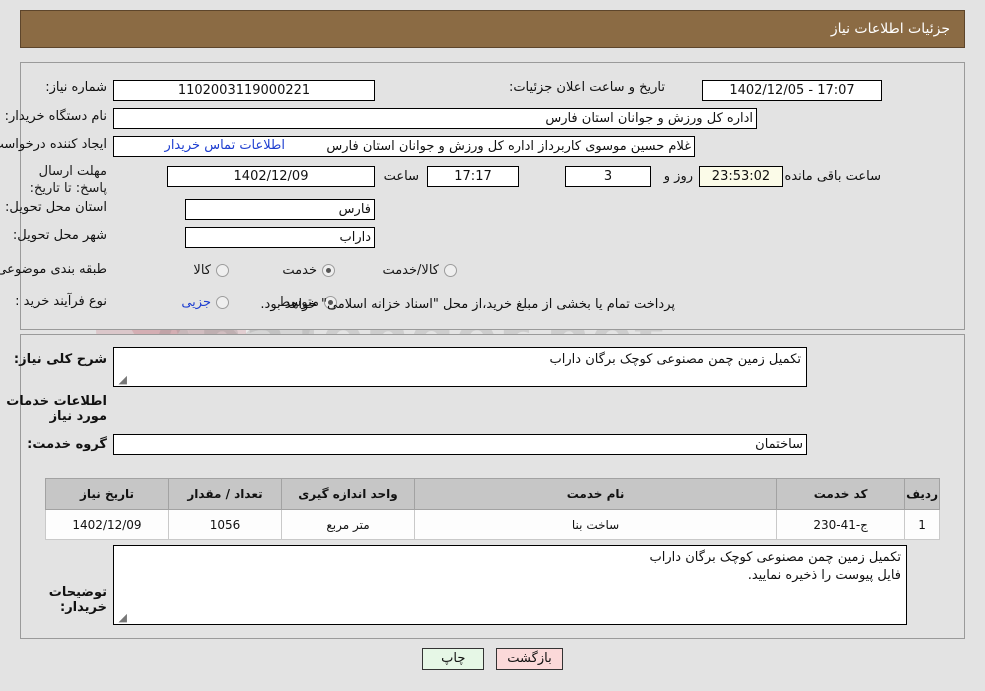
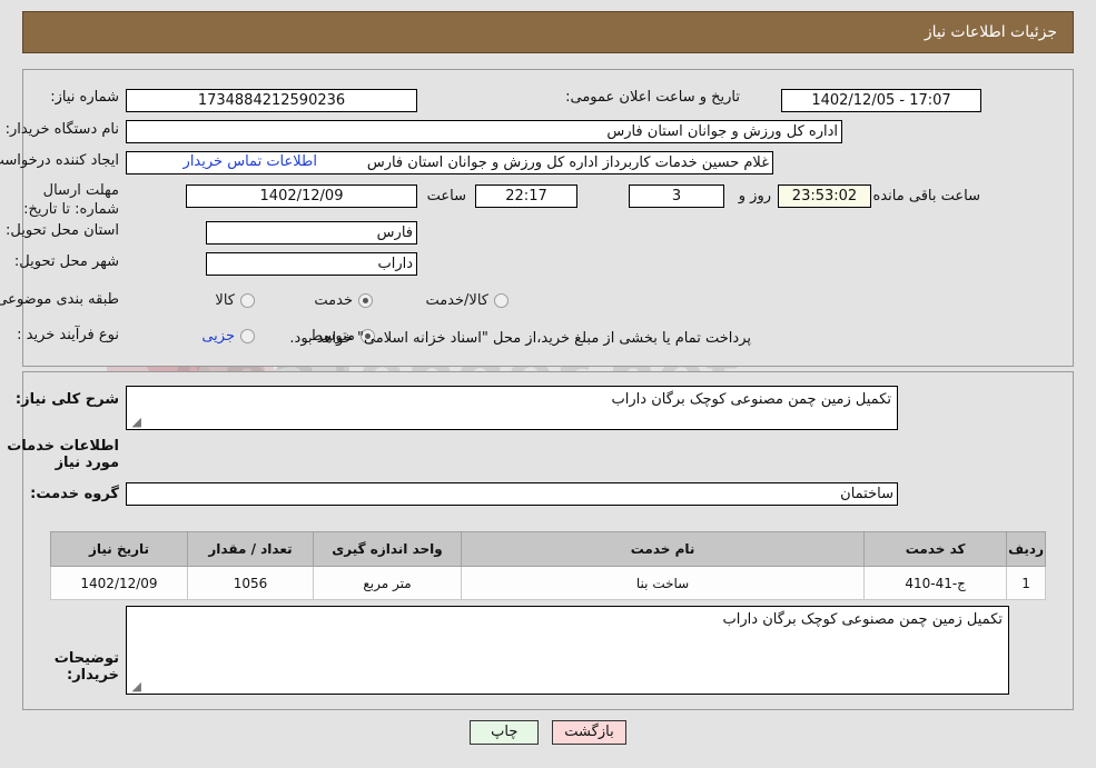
  جزئیات اطلاعات نیاز
  شماره نیاز:
- 1102003119000221
+ 1734884212590236
- تاریخ و ساعت اعلان جزئیات:
+ تاریخ و ساعت اعلان عمومی:
  17:07 - 1402/12/05
  نام دستگاه خریدار:
  اداره کل ورزش و جوانان استان فارس
  ایجاد کننده درخواس
- غلام حسین موسوی کاربرداز اداره کل ورزش و جوانان استان فارس
+ غلام حسین خدمات کاربرداز اداره کل ورزش و جوانان استان فارس
  اطلاعات تماس خریدار
- مهلت ارسال پاسخ: تا تاریخ:
+ مهلت ارسال شماره: تا تاریخ:
  1402/12/09
  ساعت
- 17:17
+ 22:17
  3
  روز و
  23:53:02
  ساعت باقی مانده
  استان محل تحویل:
  فارس
  شهر محل تحویل:
  داراب
  طبقه بندی موضوعی
  کالا
  خدمت
  کالا/خدمت
  نوع فرآیند خرید :
  جزیی
  متوسط
  پرداخت تمام یا بخشی از مبلغ خرید،از محل "اسناد خزانه اسلامی" خواهد بود.
  شرح کلی نیاز:
  تکمیل زمین چمن مصنوعی کوچک برگان داراب
  ◢
  اطلاعات خدمات مورد نیاز
  گروه خدمت:
  ساختمان
  ردیف	کد خدمت	نام خدمت	واحد اندازه گیری	تعداد / مقدار	تاریخ نیاز
- 1	ج-41-230	ساخت بنا	متر مربع	1056	1402/12/09
+ 1	ج-41-410	ساخت بنا	متر مربع	1056	1402/12/09
  توضیحات خریدار:
  تکمیل زمین چمن مصنوعی کوچک برگان داراب
- فایل پیوست را ذخیره نمایید.
  ◢
  بازگشت
  چاپ
